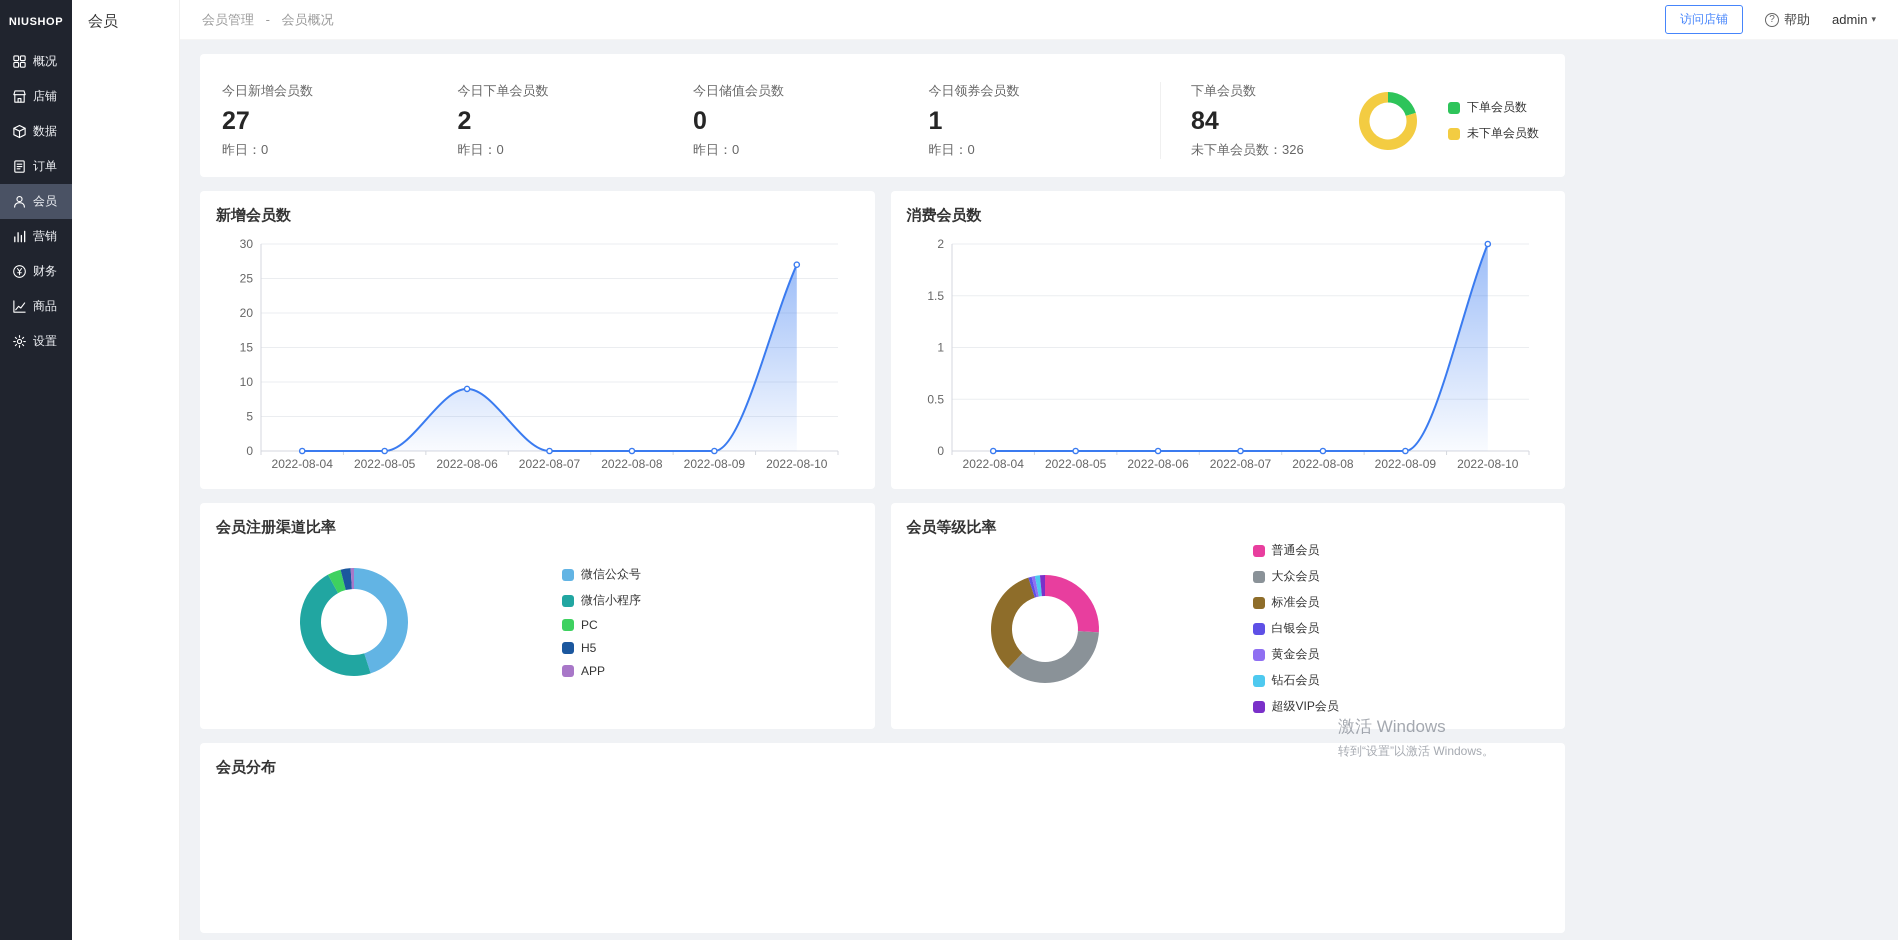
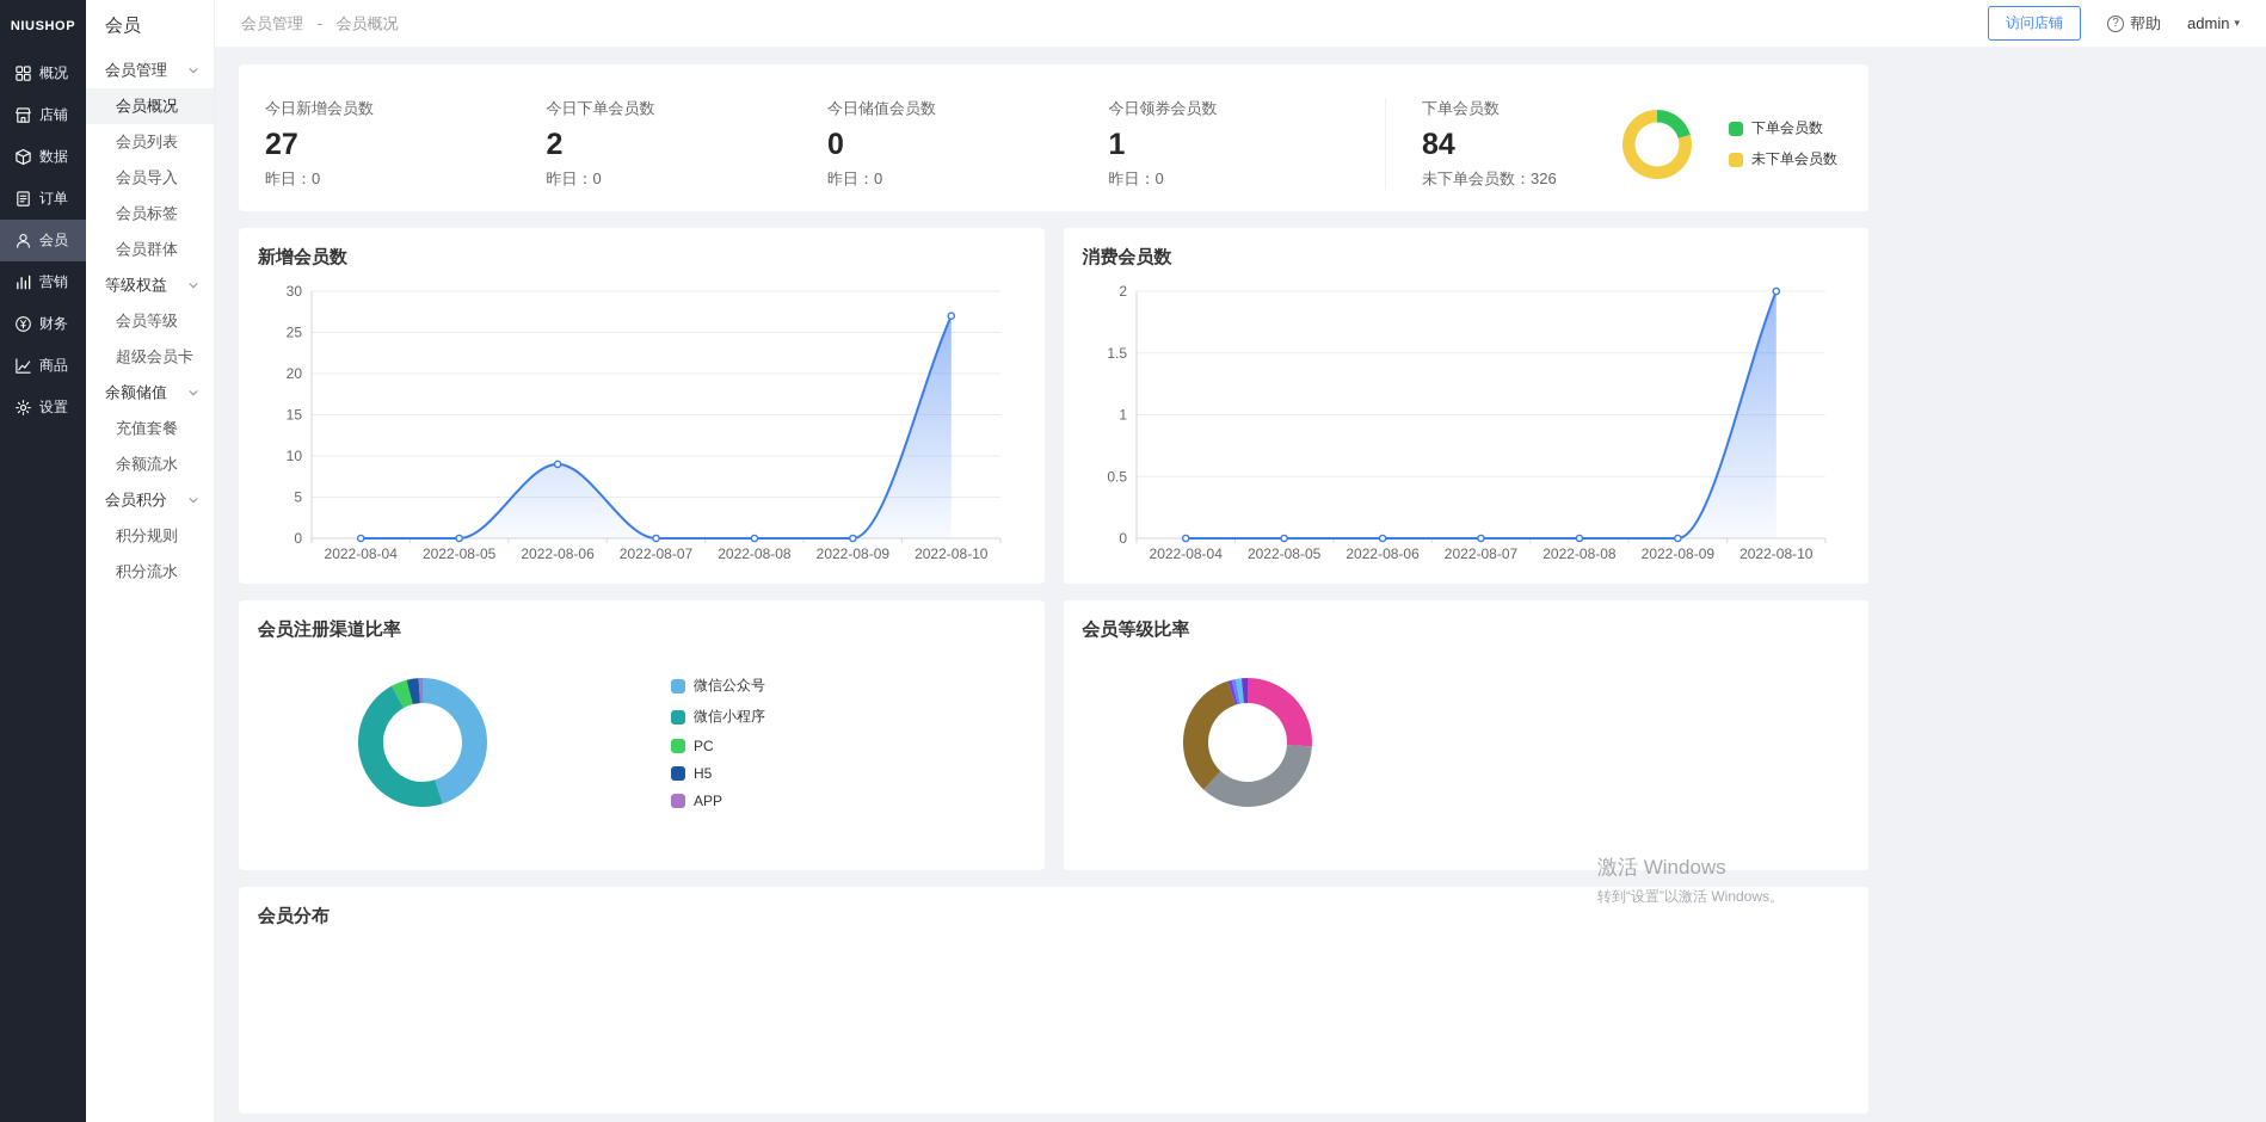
  NIUSHOP
  概况
  店铺
  数据
  订单
  会员
  营销
  财务
  商品
  设置
  会员
+ 会员管理
+ 会员概况
+ 会员列表
+ 会员导入
+ 会员标签
+ 会员群体
+ 等级权益
+ 会员等级
+ 超级会员卡
+ 余额储值
+ 充值套餐
+ 余额流水
+ 会员积分
+ 积分规则
+ 积分流水
  会员管理 - 会员概况
  访问店铺
  ?
  帮助
  admin
  ▾
  今日新增会员数
  27
  昨日：0
  今日下单会员数
  2
  昨日：0
  今日储值会员数
  0
  昨日：0
  今日领券会员数
  1
  昨日：0
  下单会员数
  84
  未下单会员数：326
  下单会员数
  未下单会员数
  新增会员数
  0
  5
  10
  15
  20
  25
  30
  2022-08-04
  2022-08-05
  2022-08-06
  2022-08-07
  2022-08-08
  2022-08-09
  2022-08-10
  消费会员数
  0
  0.5
  1
  1.5
  2
  2022-08-04
  2022-08-05
  2022-08-06
  2022-08-07
  2022-08-08
  2022-08-09
  2022-08-10
  会员注册渠道比率
  微信公众号
  微信小程序
  PC
  H5
  APP
  会员等级比率
- 普通会员
- 大众会员
- 标准会员
- 白银会员
- 黄金会员
- 钻石会员
- 超级VIP会员
  会员分布
  激活 Windows
  转到“设置”以激活 Windows。
